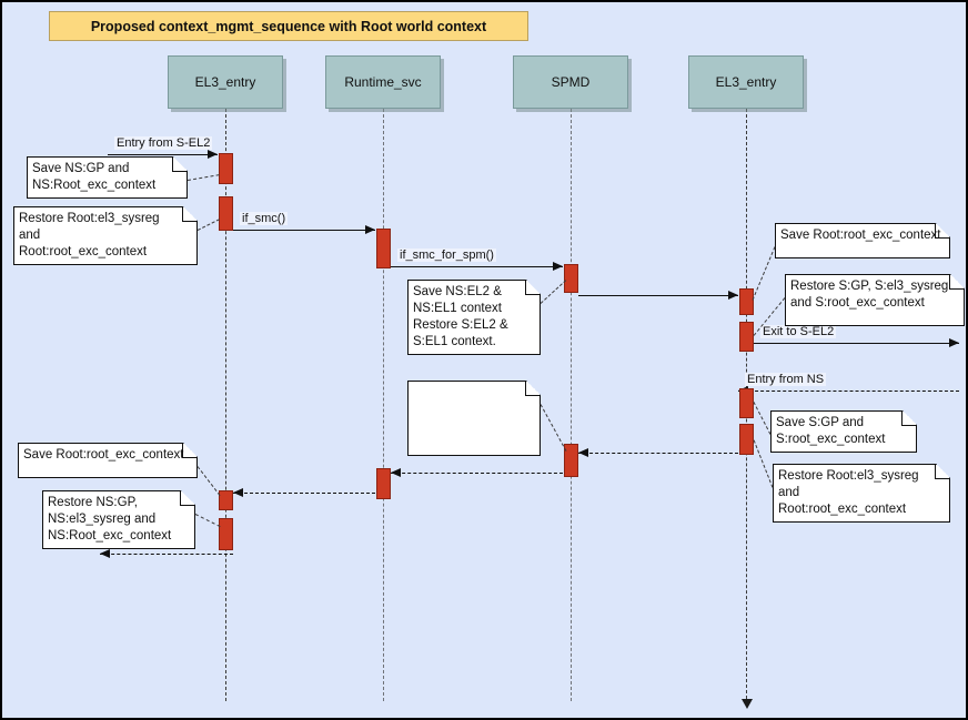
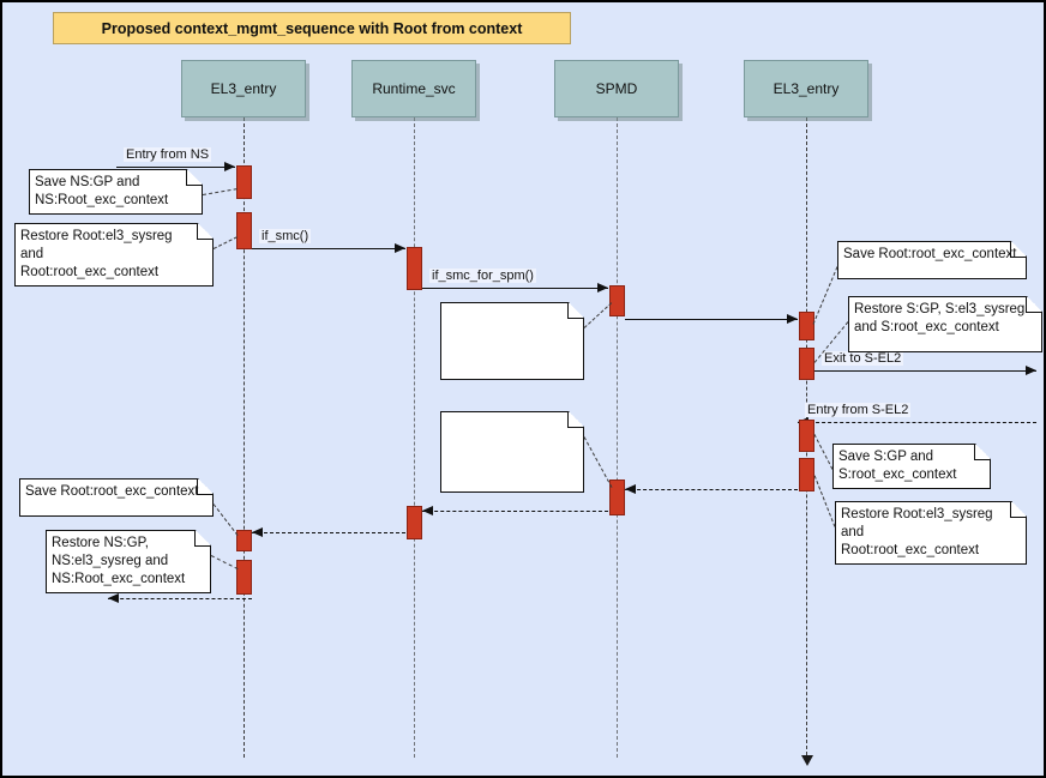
- Proposed context_mgmt_sequence with Root world context
+ Proposed context_mgmt_sequence with Root from context
- Entry from S-EL2
+ Entry from NS
  if_smc()
  if_smc_for_spm()
  Exit to S-EL2
- Entry from NS
+ Entry from S-EL2
  Save NS:GP and
  NS:Root_exc_context
  Restore Root:el3_sysreg
  and
  Root:root_exc_context
- Save NS:EL2 &
- NS:EL1 context
- Restore S:EL2 &
- S:EL1 context.
  Save Root:root_exc_conte
  Restore S:GP, S:el3_sysreg
  and S:root_exc_context
  Save S:GP and
  S:root_exc_context
  Restore Root:el3_sysreg
  and
  Root:root_exc_context
  Save Root:root_exc_contex
  Restore NS:GP,
  NS:el3_sysreg and
  NS:Root_exc_context
  EL3_entry
  Runtime_svc
  SPMD
  EL3_entry
